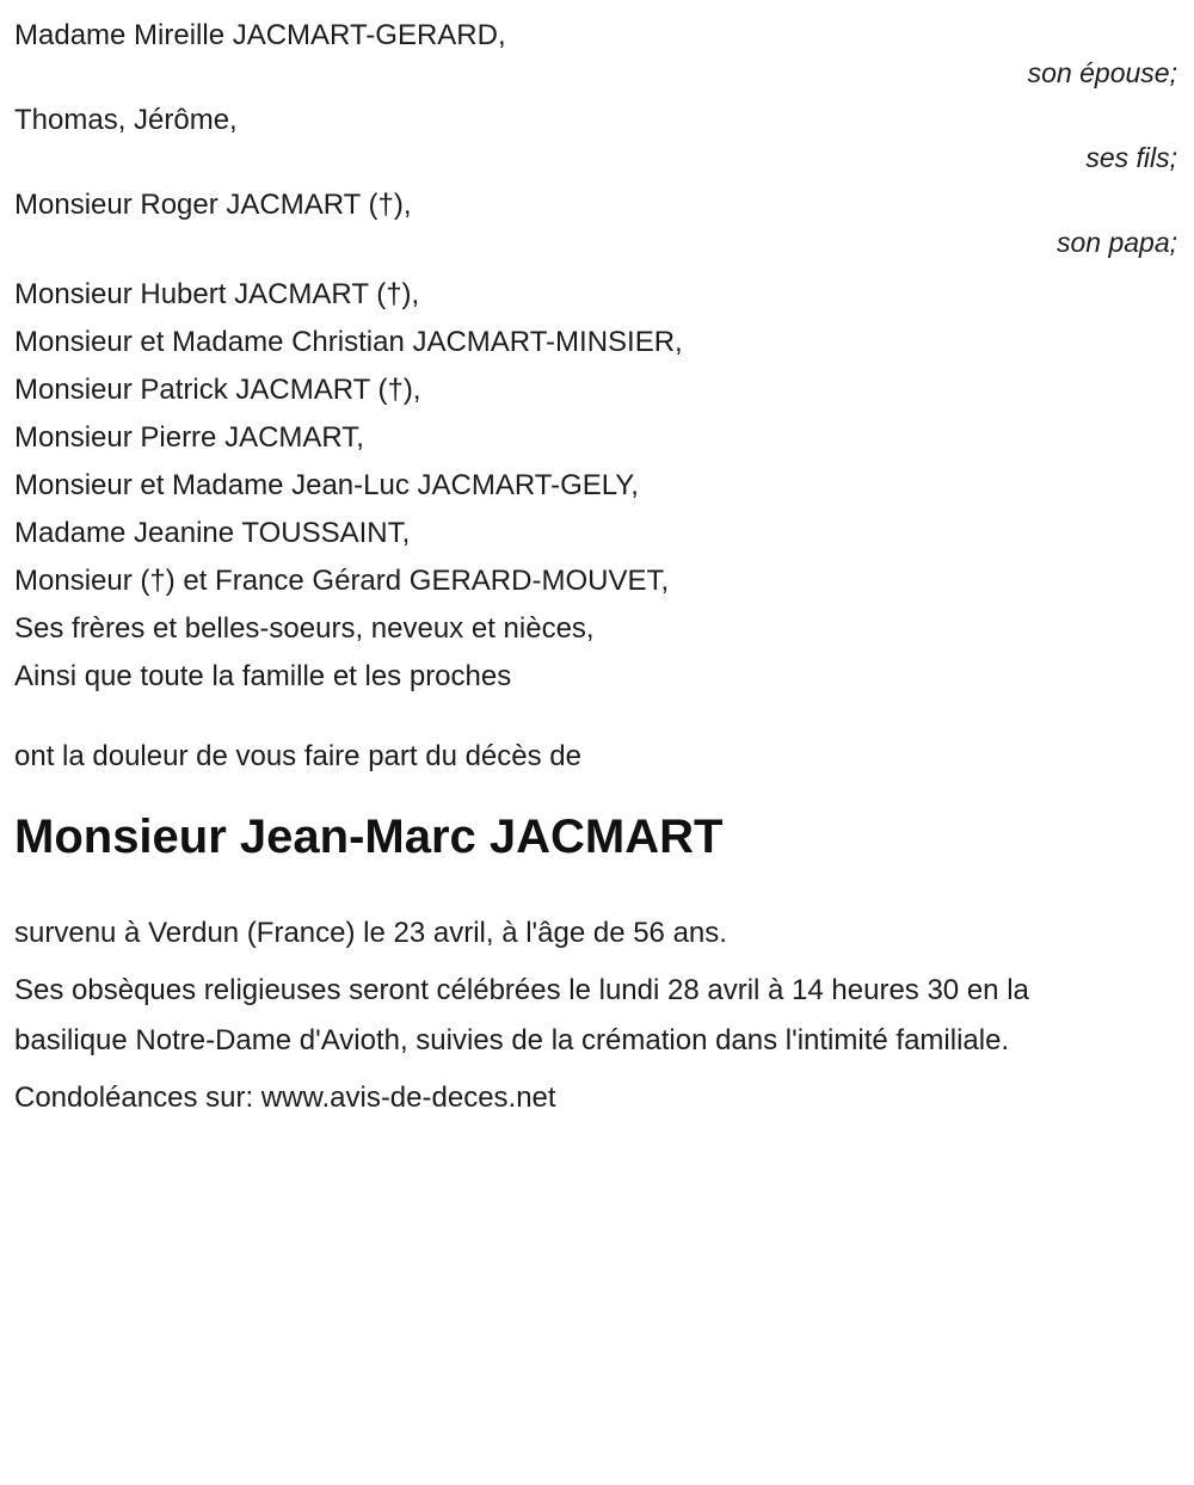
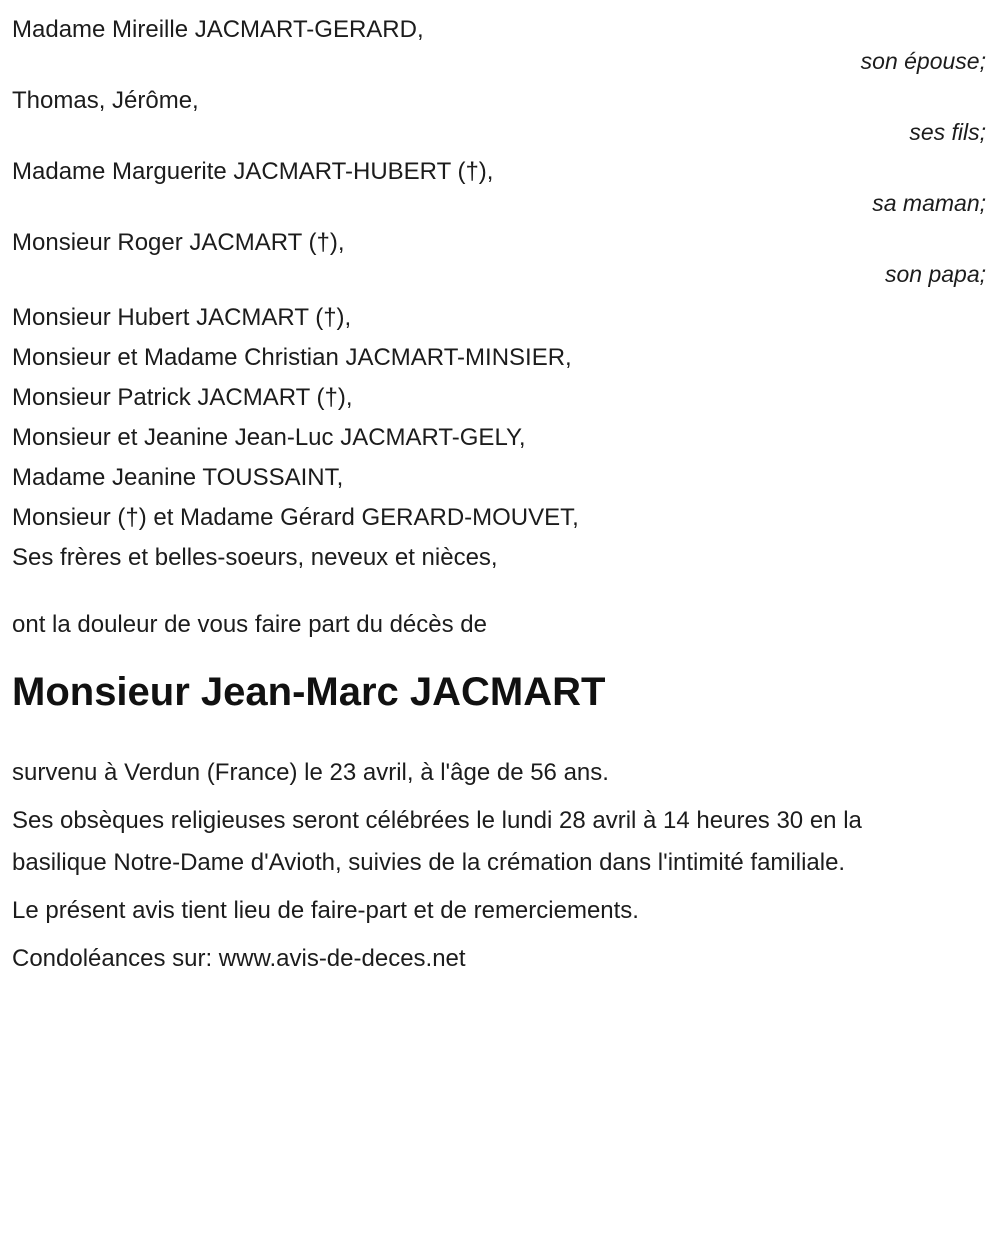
  Madame Mireille JACMART-GERARD,
  son épouse;
  Thomas, Jérôme,
  ses fils;
+ Madame Marguerite JACMART-HUBERT (†),
+ sa maman;
  Monsieur Roger JACMART (†),
  son papa;
  Monsieur Hubert JACMART (†),
  Monsieur et Madame Christian JACMART-MINSIER,
  Monsieur Patrick JACMART (†),
- Monsieur Pierre JACMART,
- Monsieur et Madame Jean-Luc JACMART-GELY,
+ Monsieur et Jeanine Jean-Luc JACMART-GELY,
  Madame Jeanine TOUSSAINT,
- Monsieur (†) et France Gérard GERARD-MOUVET,
+ Monsieur (†) et Madame Gérard GERARD-MOUVET,
  Ses frères et belles-soeurs, neveux et nièces,
- Ainsi que toute la famille et les proches
  ont la douleur de vous faire part du décès de
  Monsieur Jean-Marc JACMART
  survenu à Verdun (France) le 23 avril, à l'âge de 56 ans.
  Ses obsèques religieuses seront célébrées le lundi 28 avril à 14 heures 30 en la basilique Notre-Dame d'Avioth, suivies de la crémation dans l'intimité familiale.
+ Le présent avis tient lieu de faire-part et de remerciements.
  Condoléances sur: www.avis-de-deces.net
